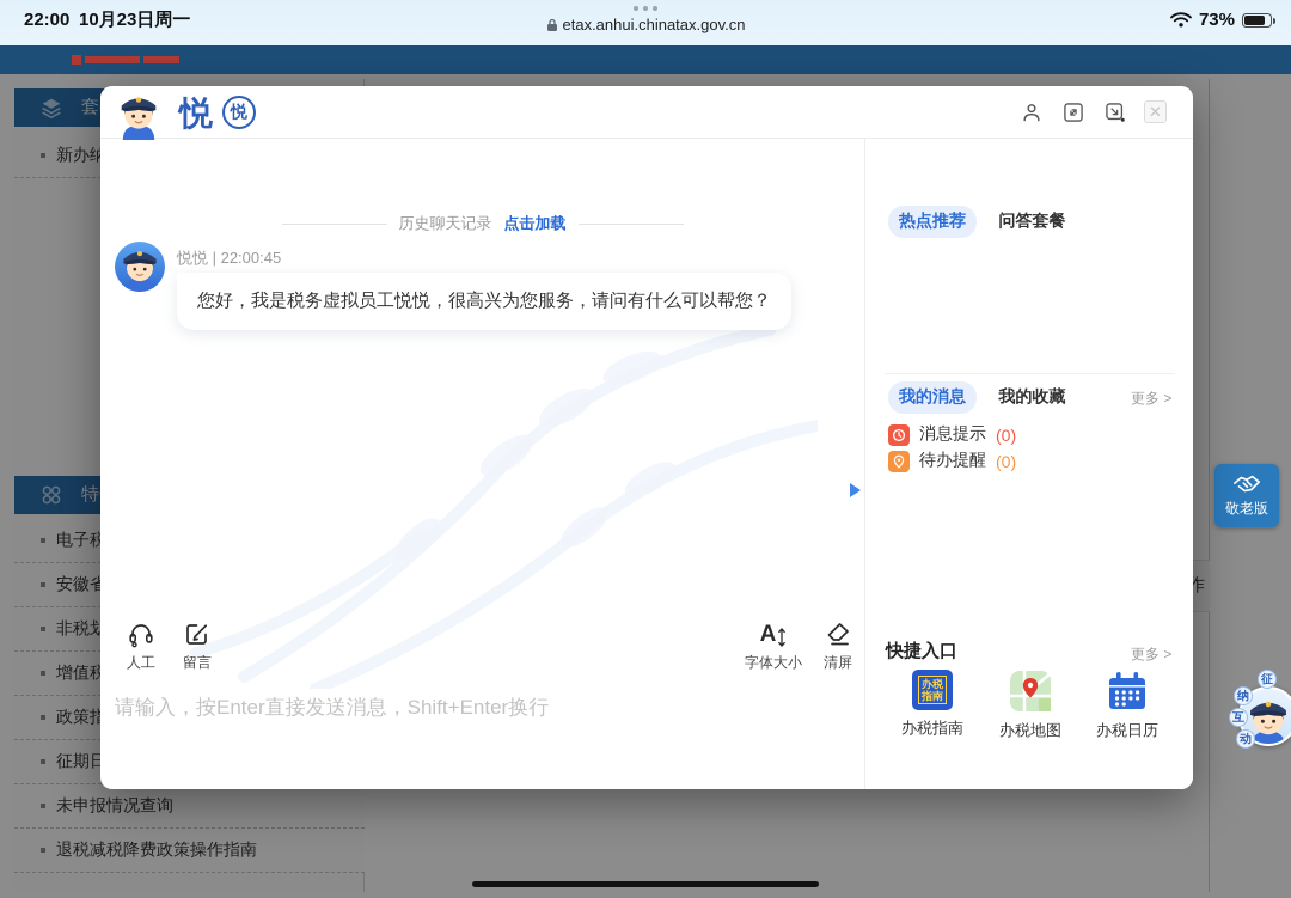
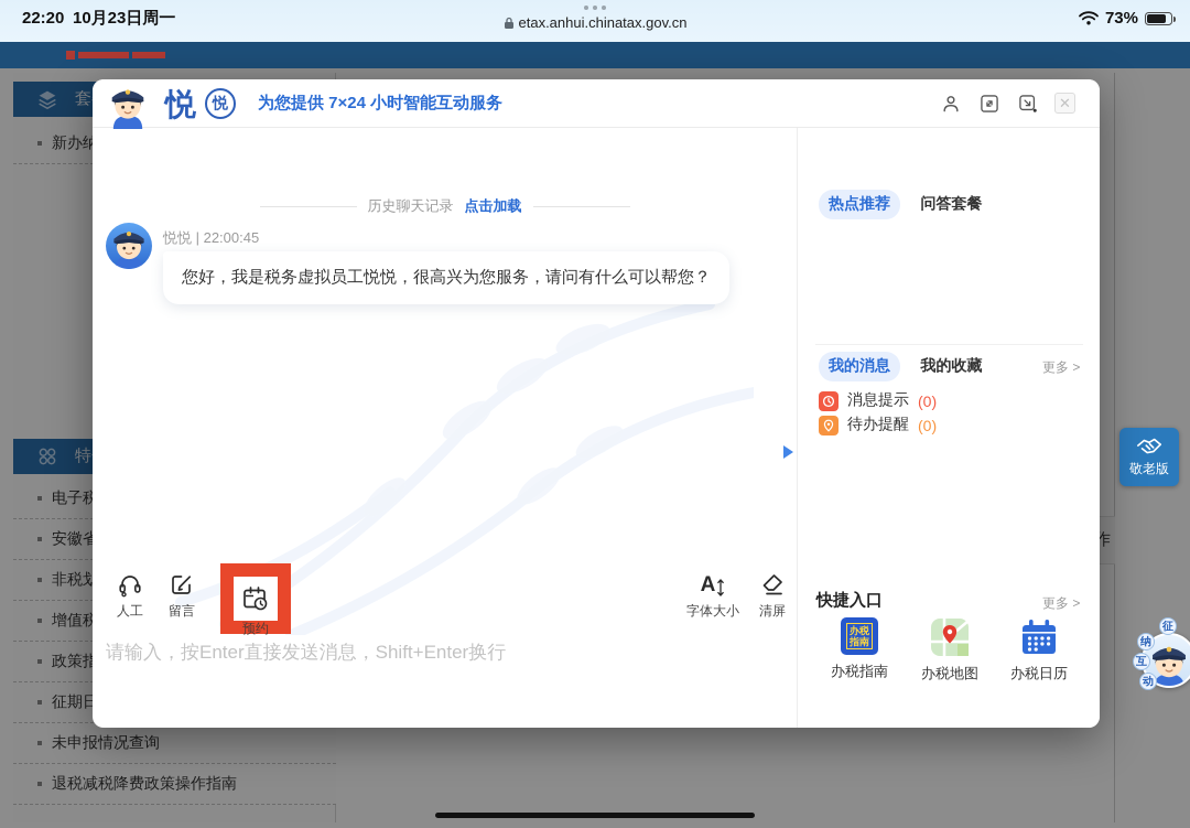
  新办纳
  电子税
  安徽省
  非税划
  增值税
  政策指
  征期日
  未申报情况查询
  退税减税降费政策操作指南
  敬老版
  征
  纳
  互
  动
- 22:00
+ 22:20
  10月23日周一
  etax.anhui.chinatax.gov.cn
  73%
  悦
  悦
+ 为您提供 7×24 小时智能互动服务
  ✕
  历史聊天记录
  点击加载
  悦悦 | 22:00:45
  您好，我是税务虚拟员工悦悦，很高兴为您服务，请问有什么可以帮您？
  人工
  留言
+ 预约
  A
  字体大小
  清屏
  请输入，按Enter直接发送消息，Shift+Enter换行
  热点推荐 问答套餐
  我的消息 我的收藏
  更多 >
  消息提示
  (0)
  待办提醒
  (0)
  快捷入口
  更多 >
  办税指南
  办税指南
  办税地图
  办税日历
